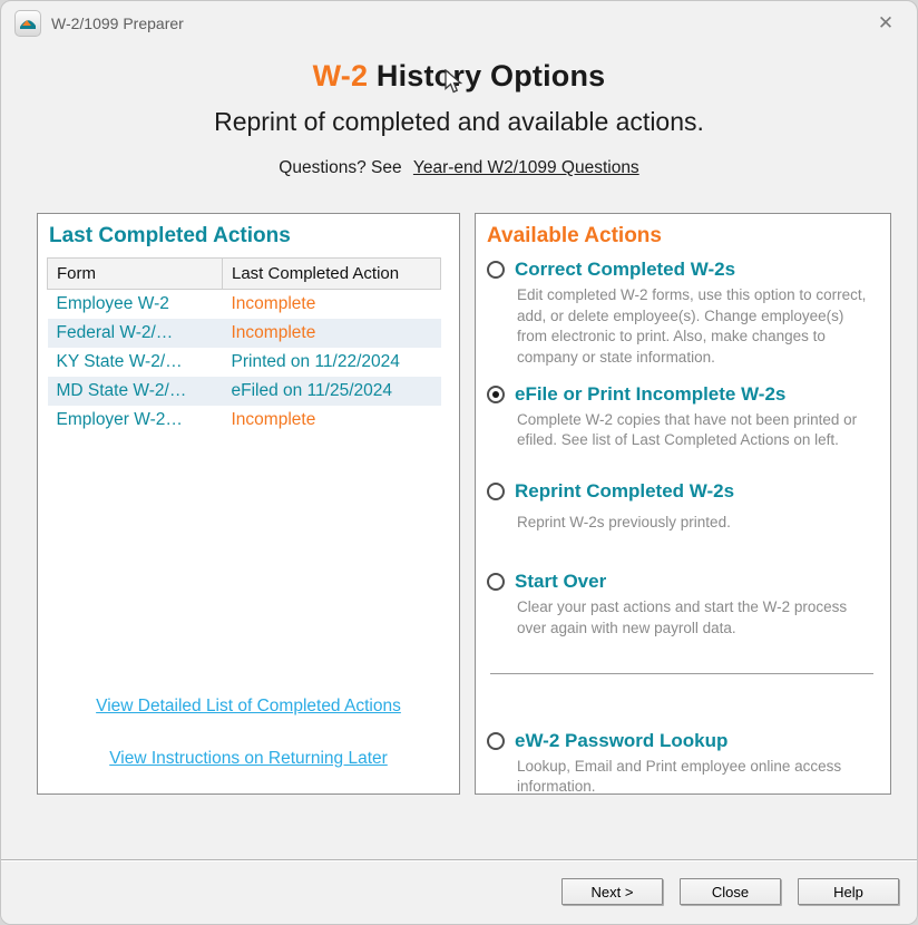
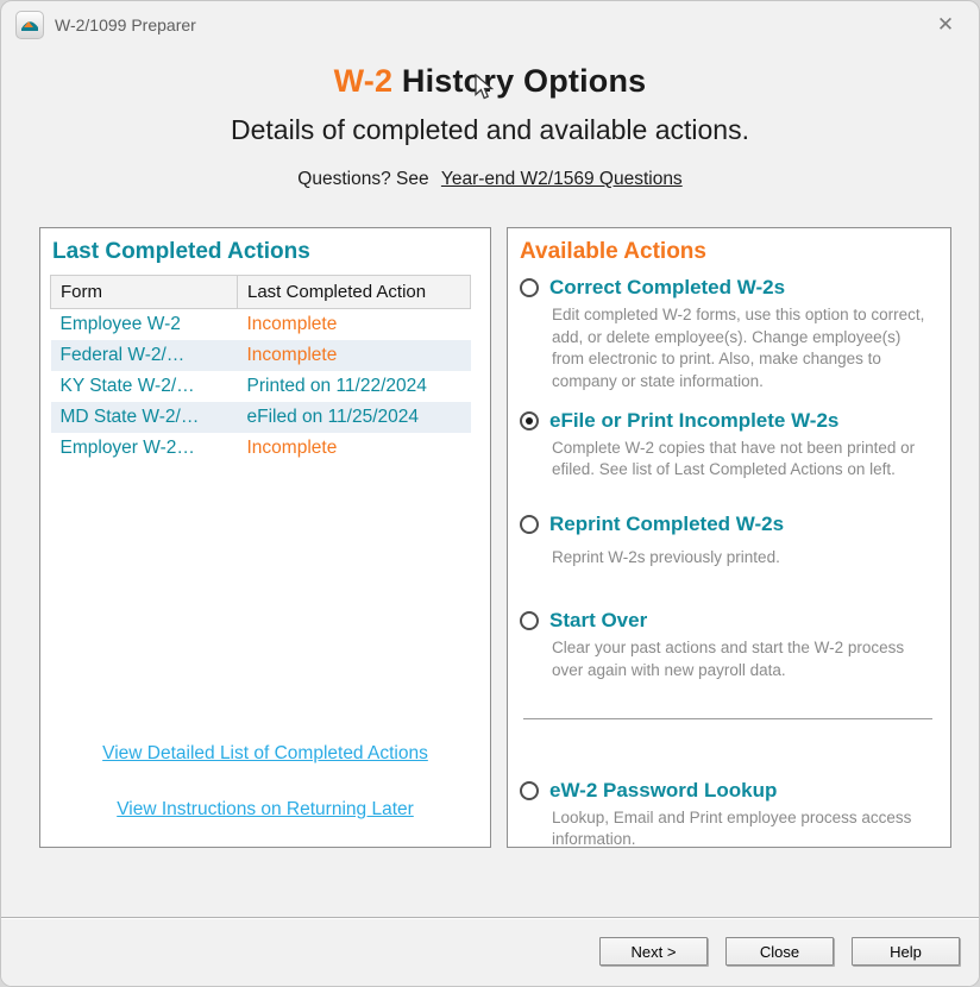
  W-2/1099 Preparer
  ✕
  W-2 History Options
- Reprint of completed and available actions.
+ Details of completed and available actions.
- Questions? See Year-end W2/1099 Questions
+ Questions? See Year-end W2/1569 Questions
  Last Completed Actions
  Form	Last Completed Action
  Employee W-2	Incomplete
  Federal W-2/…	Incomplete
  KY State W-2/…	Printed on 11/22/2024
  MD State W-2/…	eFiled on 11/25/2024
  Employer W-2…	Incomplete
  View Detailed List of Completed Actions
  View Instructions on Returning Later
  Available Actions
  Correct Completed W-2s
  Edit completed W-2 forms, use this option to correct, add, or delete employee(s). Change employee(s) from electronic to print. Also, make changes to company or state information.
  eFile or Print Incomplete W-2s
  Complete W-2 copies that have not been printed or efiled. See list of Last Completed Actions on left.
  Reprint Completed W-2s
  Reprint W-2s previously printed.
  Start Over
  Clear your past actions and start the W-2 process over again with new payroll data.
  eW-2 Password Lookup
- Lookup, Email and Print employee online access information.
+ Lookup, Email and Print employee process access information.
  Next >
  Close
  Help
